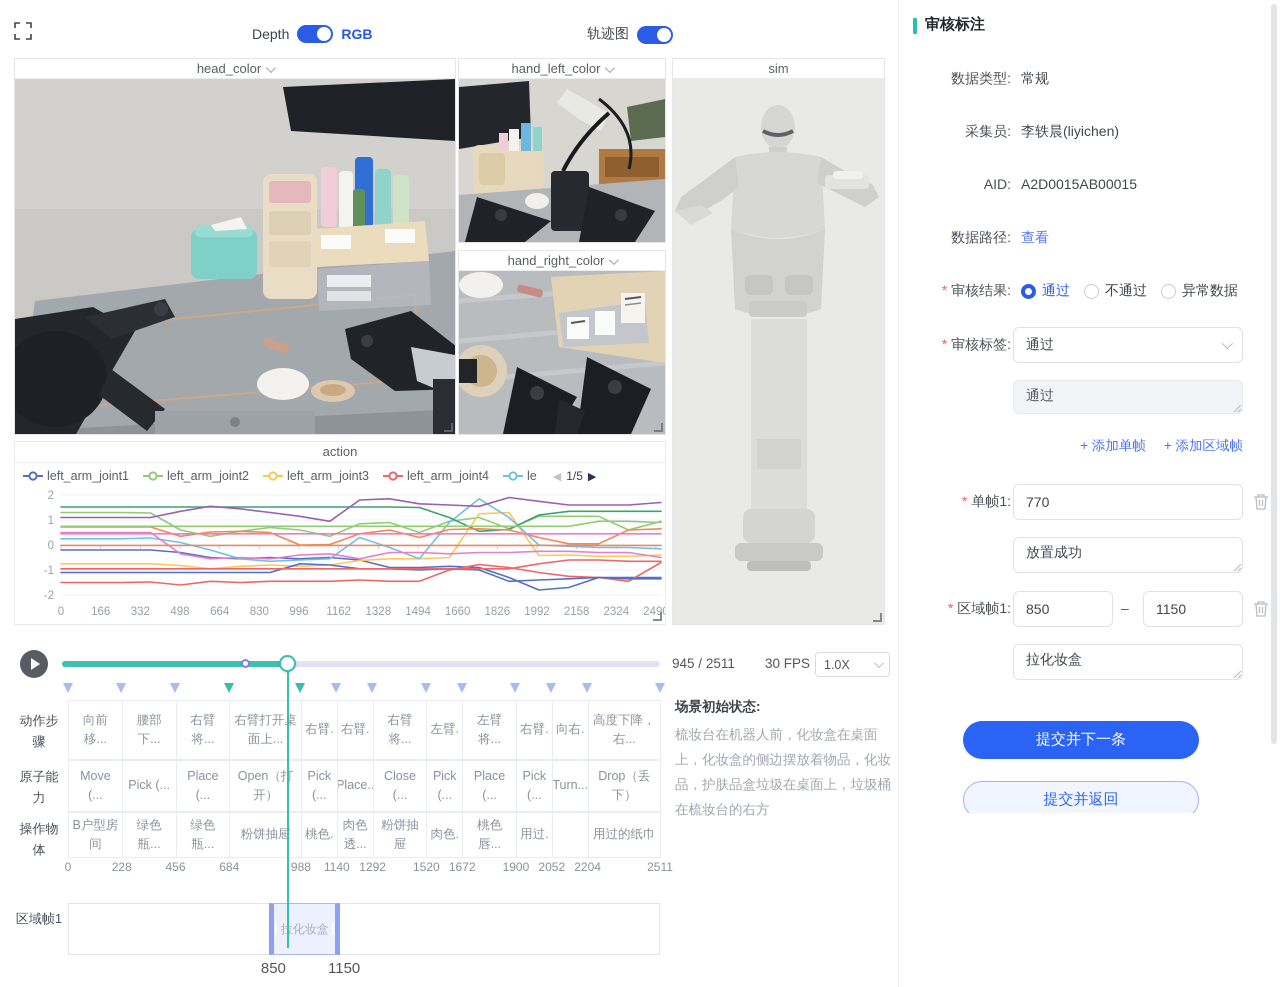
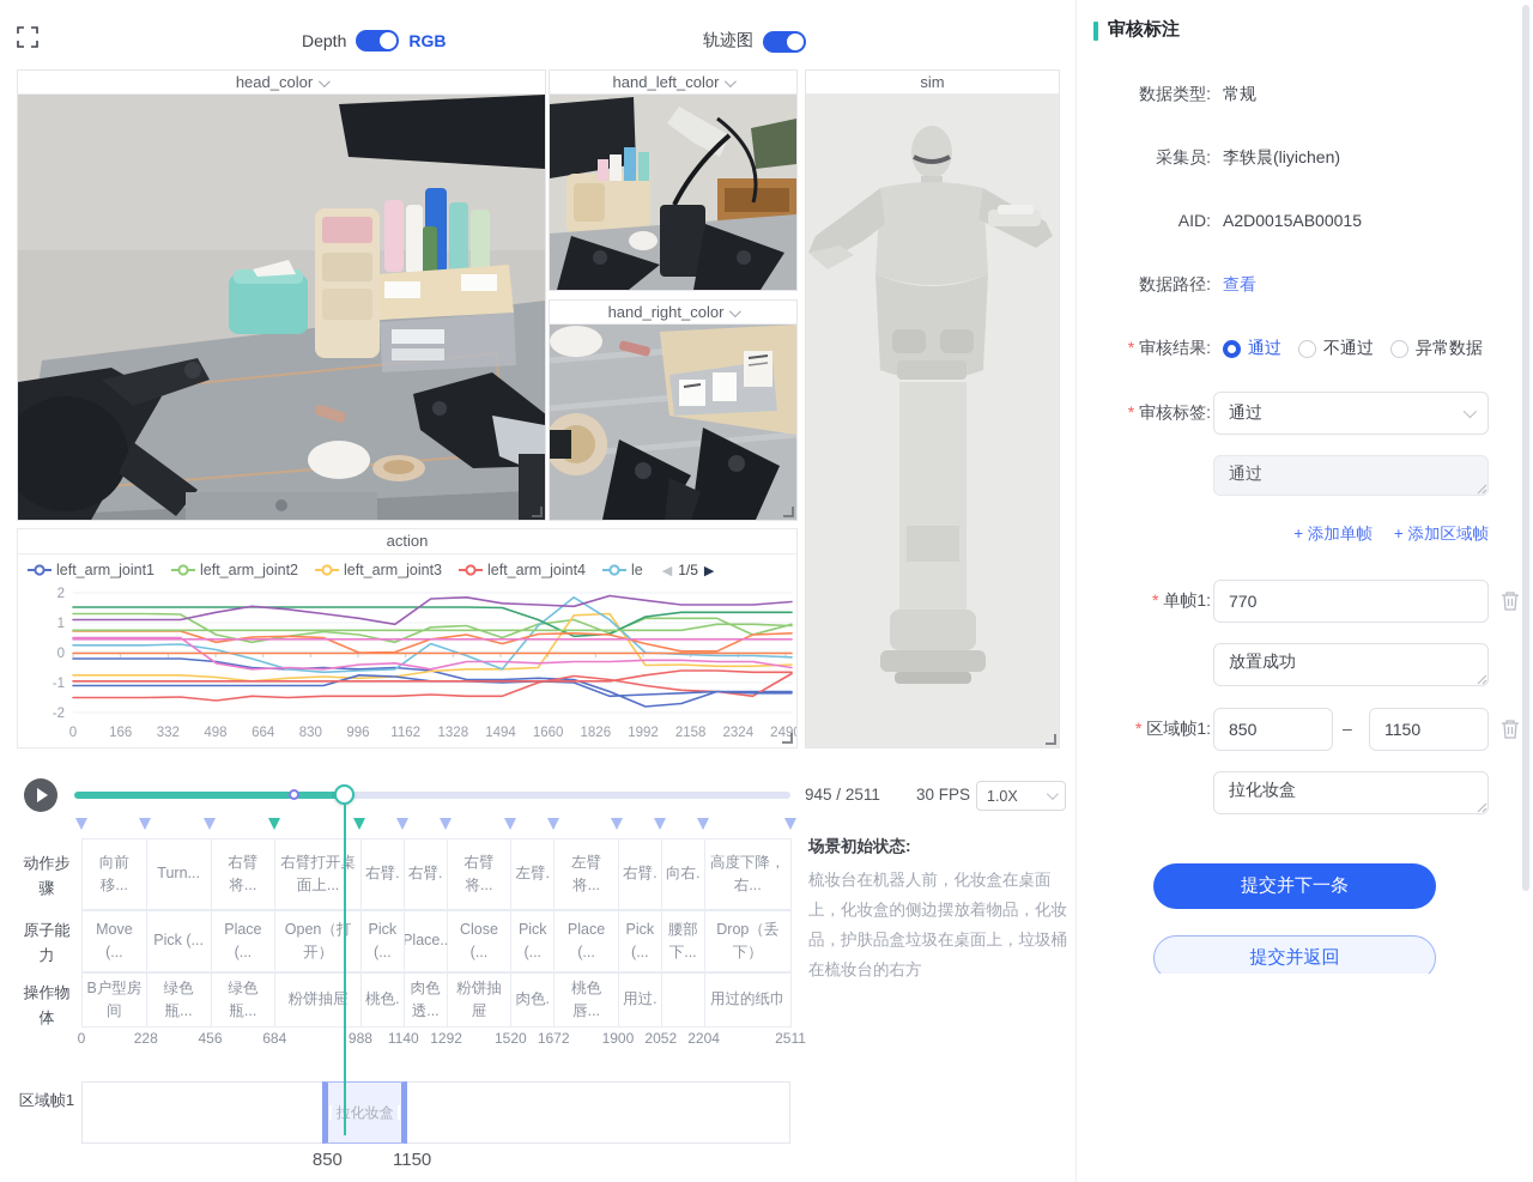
  Depth
  RGB
  轨迹图
  head_color
  hand_left_color
  hand_right_color
  sim
  action
  left_arm_joint1
  left_arm_joint2
  left_arm_joint3
  left_arm_joint4
  le
  ◀
  1/5
  ▶
  2
  1
  0
  -1
  -2
  0
  166
  332
  498
  664
  830
  996
  1162
  1328
  1494
  1660
  1826
  1992
  2158
  2324
  249
  945 / 2511
  30 FPS
  1.0X
  场景初始状态:
  梳妆台在机器人前，化妆盒在桌面上，化妆盒的侧边摆放着物品，化妆品，护肤品盒垃圾在桌面上，垃圾桶在梳妆台的右方
  动作步骤
  原子能力
  操作物体
  向前移...
- 腰部下...
+ Turn...
  右臂将...
  右臂打开桌面上...
  右臂.
  右臂.
  右臂将...
  左臂.
  左臂将...
  右臂.
  向右.
  高度下降，右...
  Move (...
  Pick (...
  Place (...
  Open（开）
  Pick (...
  Place.
  Close (...
  Pick (...
  Place (...
  Pick (...
- Turn...
+ 腰部下...
  Drop（丢下）
  B户型房间
  绿色瓶...
  绿色瓶...
  粉饼抽屉
  桃色.
  肉色透...
  粉饼抽屉
  肉色.
  桃色唇...
  用过.
  用过的纸巾
  0
  228
  456
  684
  988
  1140
  1292
  1520
  1672
  1900
  2052
  2204
  2511
  区域帧1
  化妆盒
  850
  1150
  审核标注
  数据类型:
  常规
  采集员:
  李轶晨(liyichen)
  AID:
  A2D0015AB00015
  数据路径:
  查看
  审核结果:
  通过
  不通过
  异常数据
  审核标签:
  通过
  通过
  + 添加单帧
  + 添加区域帧
  单帧1:
  770
  放置成功
  区域帧1:
  850
  –
  1150
  拉化妆盒
  提交并下一条
  提交并返回
